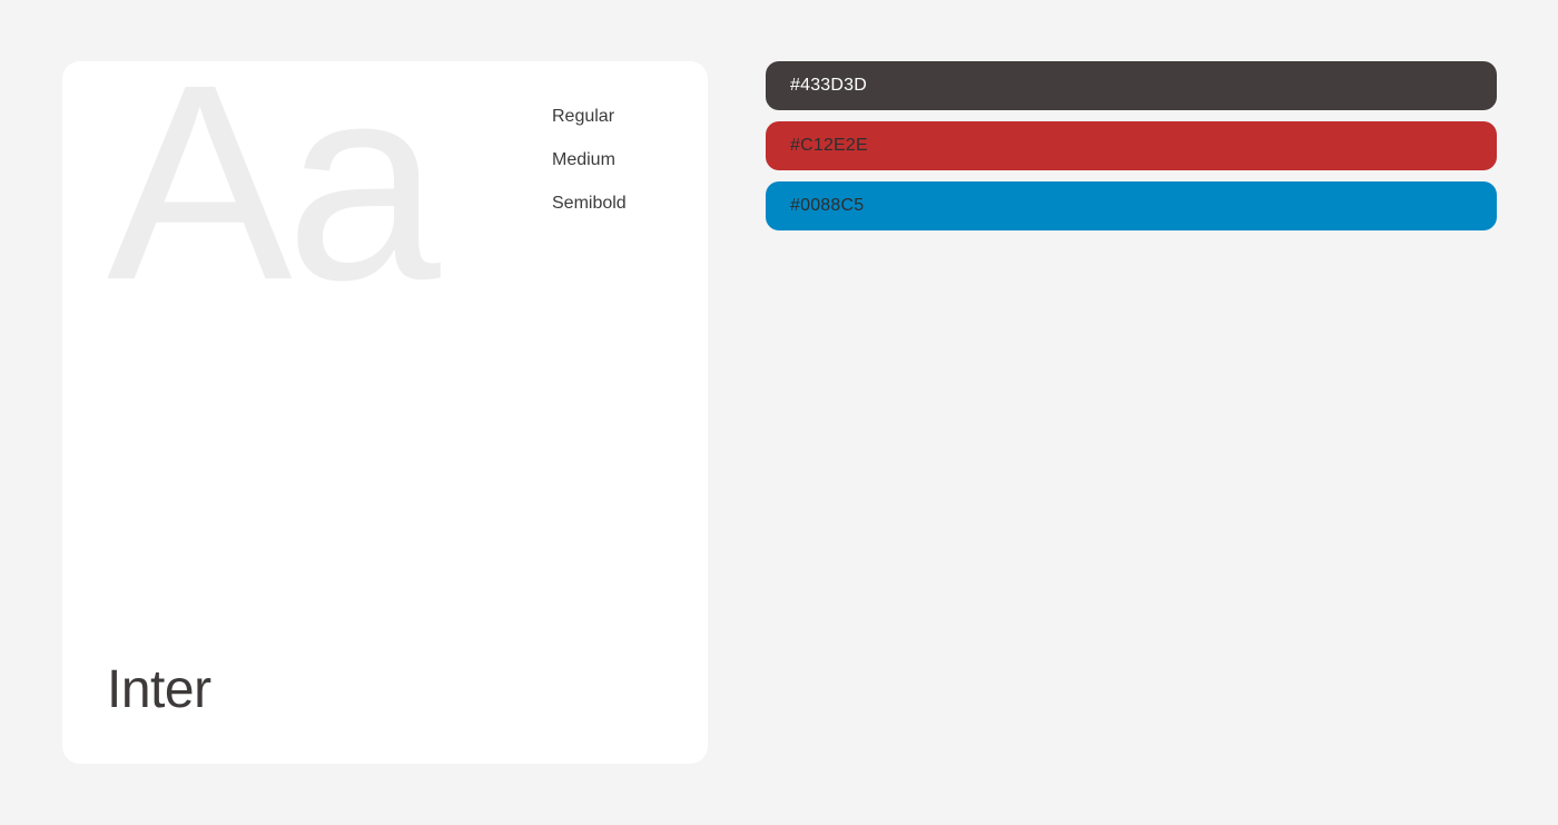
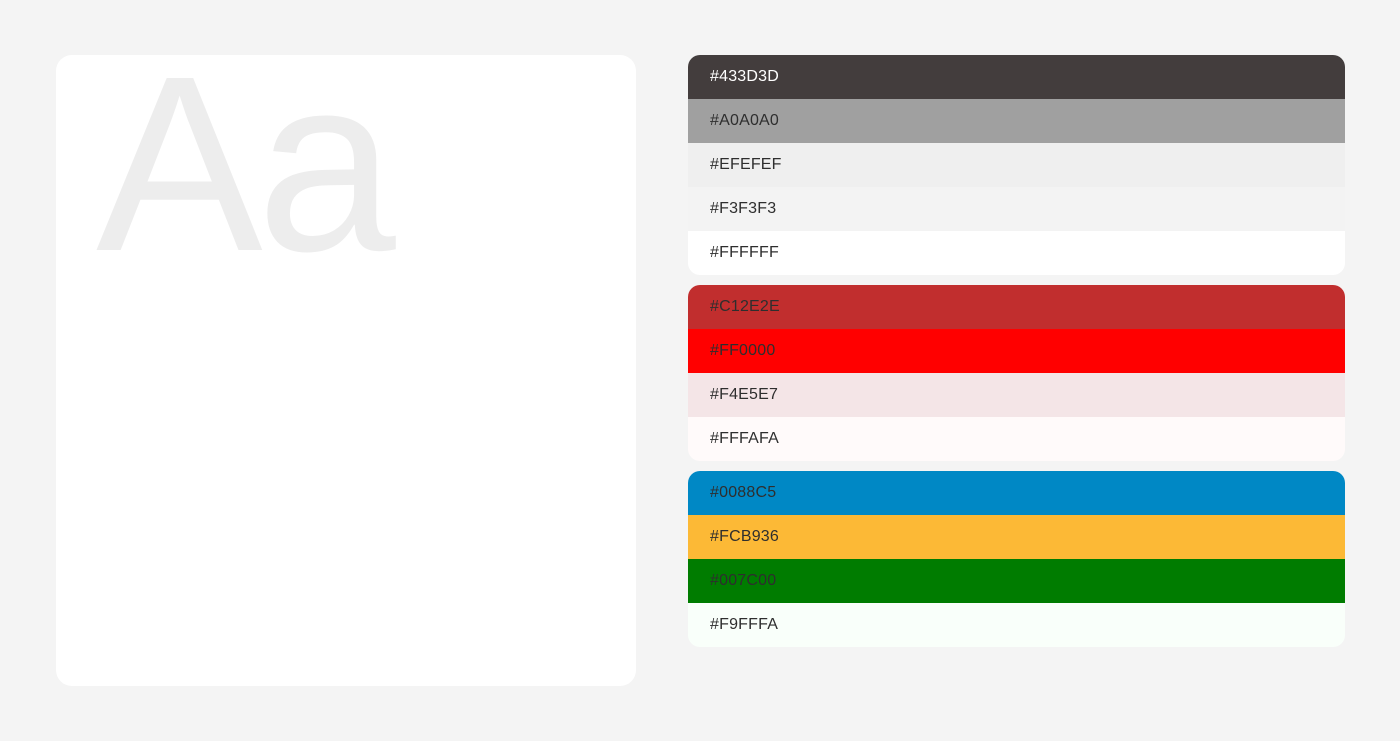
- Regular
- Medium
- Semibold
- Inter
  #433D3D
+ #A0A0A0
+ #EFEFEF
+ #F3F3F3
+ #FFFFFF
  #C12E2E
+ #FF0000
+ #F4E5E7
+ #FFFAFA
  #0088C5
+ #FCB936
+ #007C00
+ #F9FFFA
